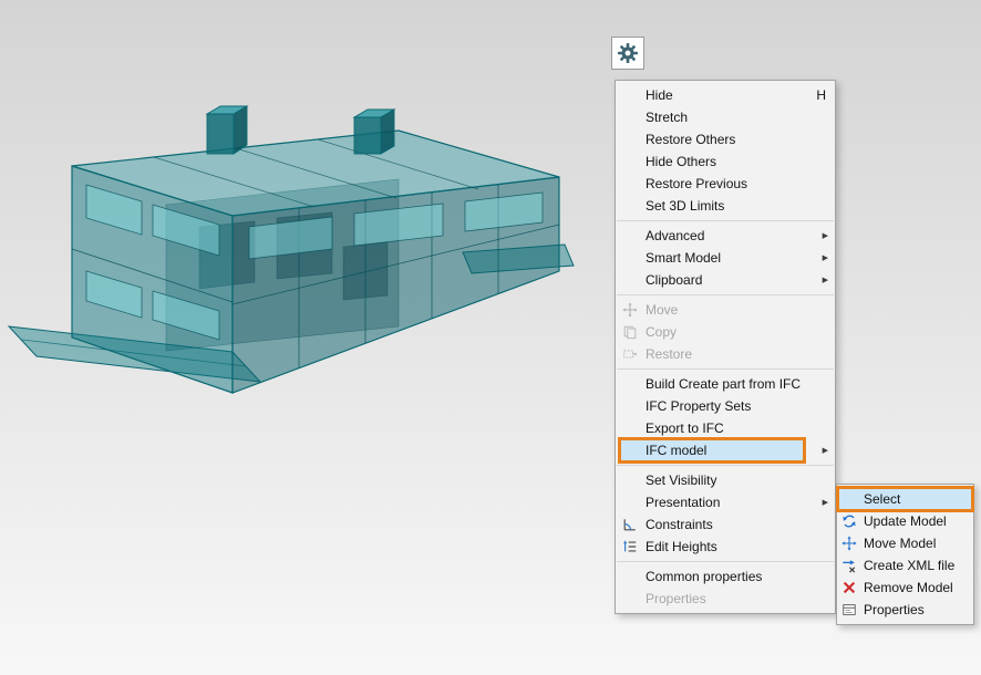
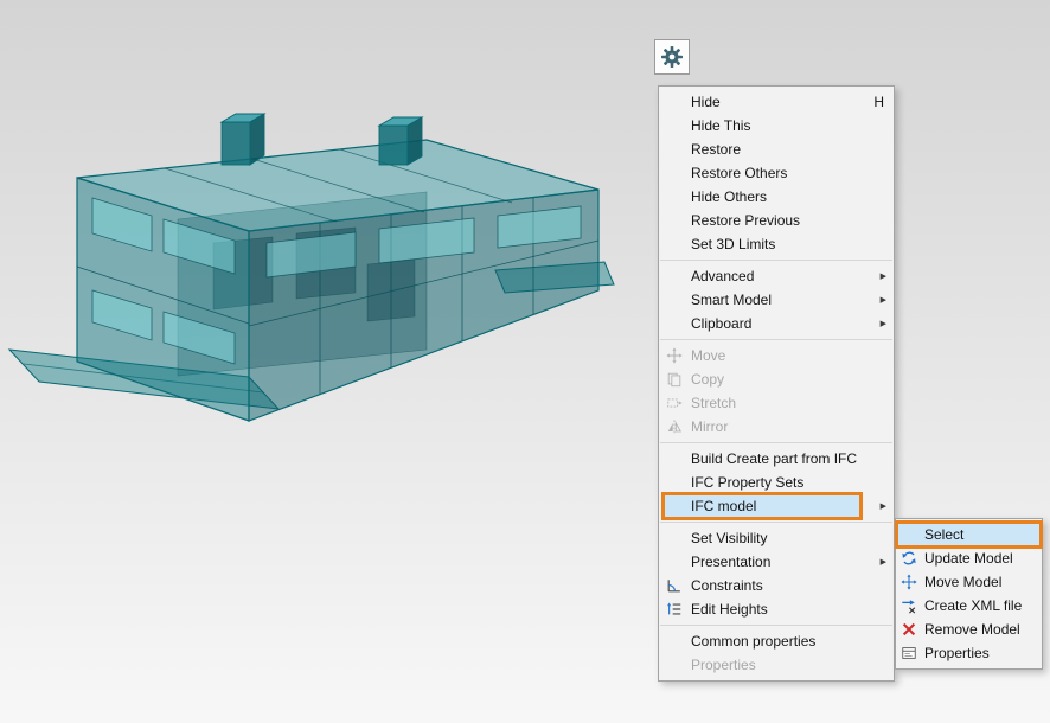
  Hide
  H
+ Hide This
- Stretch
+ Restore
  Restore Others
  Hide Others
  Restore Previous
  Set 3D Limits
  Advanced
  Smart Model
  Clipboard
  Move
  Copy
- Restore
+ Stretch
+ Mirror
  Build Create part from IFC
  IFC Property Sets
- Export to IFC
  IFC model
  Set Visibility
  Presentation
  Constraints
  Edit Heights
  Common properties
  Properties
  Select
  Update Model
  Move Model
  Create XML file
  Remove Model
  Properties
